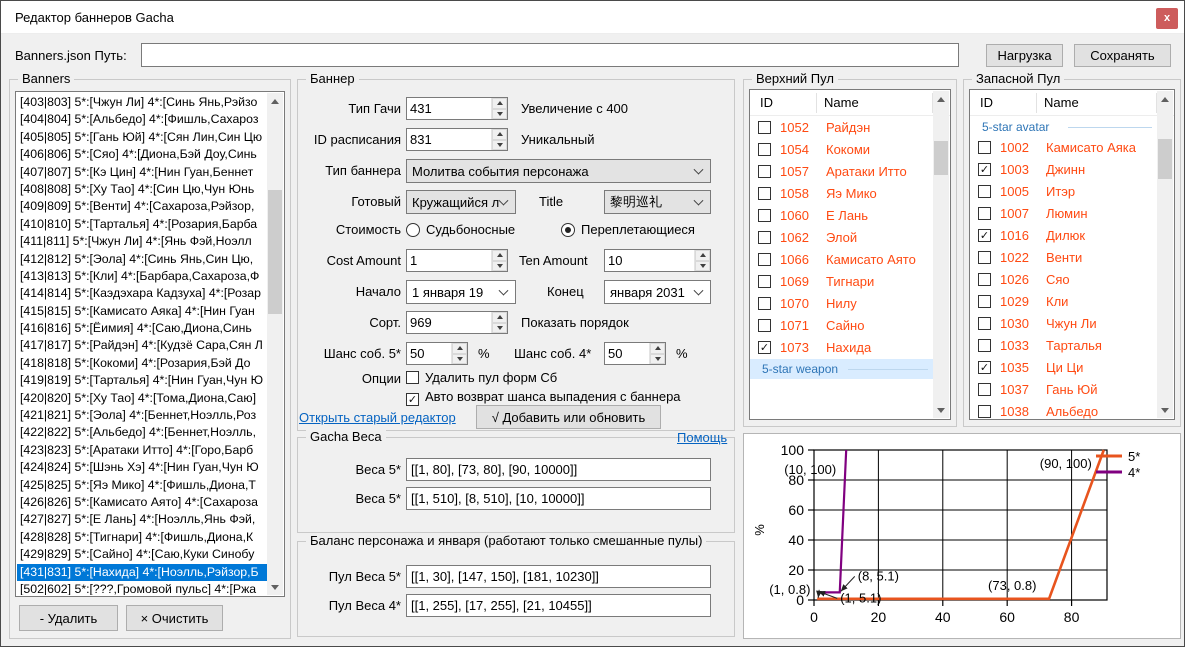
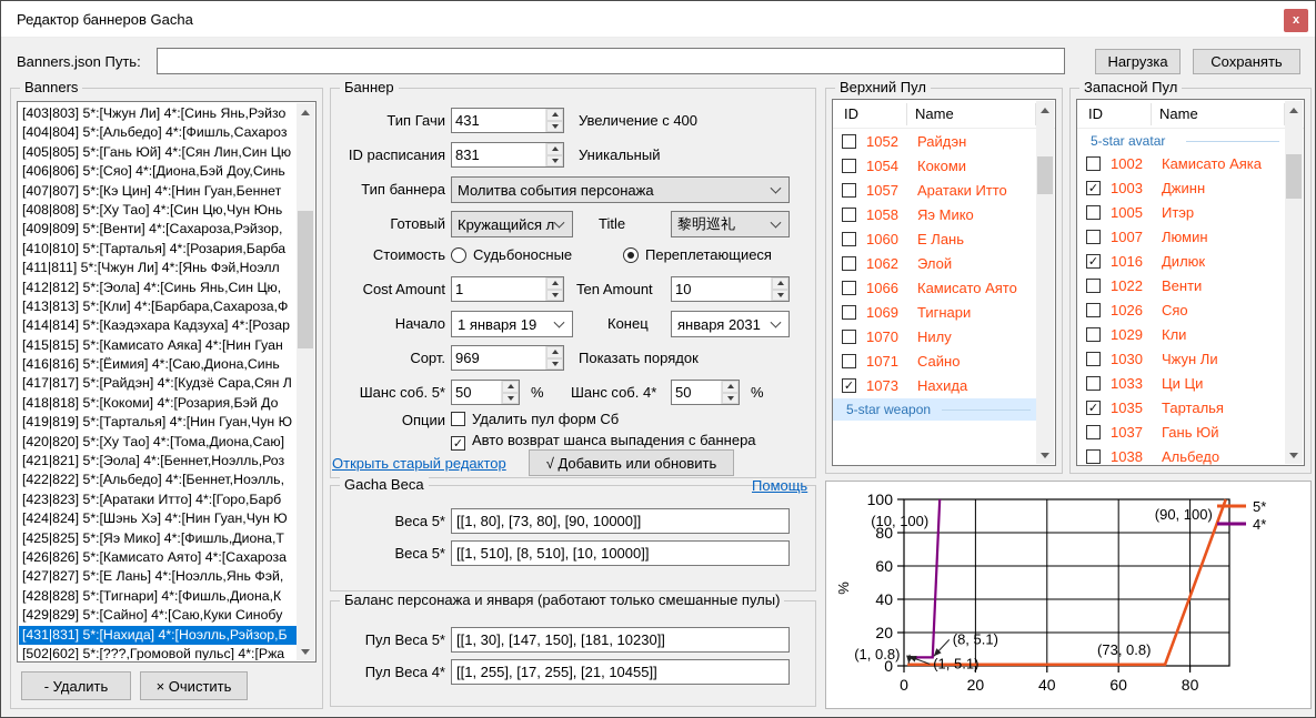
  Редактор баннеров Gacha
  x
  Banners.json Путь:
  Нагрузка
  Сохранять
  Banners
  [403|803] 5*:[Чжун Ли] 4*:[Синь Янь,Рэйзо
  [404|804] 5*:[Альбедо] 4*:[Фишль,Сахароз
  [405|805] 5*:[Гань Юй] 4*:[Сян Лин,Син Цю
  [406|806] 5*:[Сяо] 4*:[Диона,Бэй Доу,Синь
  [407|807] 5*:[Кэ Цин] 4*:[Нин Гуан,Беннет
  [408|808] 5*:[Ху Тао] 4*:[Син Цю,Чун Юнь
  [409|809] 5*:[Венти] 4*:[Сахароза,Рэйзор,
  [410|810] 5*:[Тарталья] 4*:[Розария,Барба
  [411|811] 5*:[Чжун Ли] 4*:[Янь Фэй,Ноэлл
  [412|812] 5*:[Эола] 4*:[Синь Янь,Син Цю,
  [413|813] 5*:[Кли] 4*:[Барбара,Сахароза,Ф
  [414|814] 5*:[Каэдэхара Кадзуха] 4*:[Розар
  [415|815] 5*:[Камисато Аяка] 4*:[Нин Гуан
  [416|816] 5*:[Ёимия] 4*:[Саю,Диона,Синь
  [417|817] 5*:[Райдэн] 4*:[Кудзё Сара,Сян Л
  [418|818] 5*:[Кокоми] 4*:[Розария,Бэй До
  [419|819] 5*:[Тарталья] 4*:[Нин Гуан,Чун Ю
  [420|820] 5*:[Ху Тао] 4*:[Тома,Диона,Саю]
  [421|821] 5*:[Эола] 4*:[Беннет,Ноэлль,Роз
  [422|822] 5*:[Альбедо] 4*:[Беннет,Ноэлль,
  [423|823] 5*:[Аратаки Итто] 4*:[Горо,Барб
  [424|824] 5*:[Шэнь Хэ] 4*:[Нин Гуан,Чун Ю
  [425|825] 5*:[Яэ Мико] 4*:[Фишль,Диона,Т
  [426|826] 5*:[Камисато Аято] 4*:[Сахароза
  [427|827] 5*:[Е Лань] 4*:[Ноэлль,Янь Фэй,
  [428|828] 5*:[Тигнари] 4*:[Фишль,Диона,К
  [429|829] 5*:[Сайно] 4*:[Саю,Куки Синобу
  [431|831] 5*:[Нахида] 4*:[Ноэлль,Рэйзор,Б
  [502|602] 5*:[???,Громовой пульс] 4*:[Ржа
  - Удалить
  × Очистить
  Баннер
  Тип Гачи
  431
  Увеличение с 400
  ID расписания
  831
  Уникальный
  Тип баннера
  Молитва события персонажа
  Готовый
  Кружащийся л
  Title
  黎明巡礼
  Стоимость
  Судьбоносные
  Переплетающиеся
  Cost Amount
  1
  Ten Amount
  10
  Начало
  1 января 19
  Конец
  января 2031
  Сорт.
  969
  Показать порядок
  Шанс соб. 5*
  50
  %
  Шанс соб. 4*
  50
  %
  Опции
  Удалить пул форм Сб
  ✓ Авто возврат шанса выпадения с баннера
  Открыть старый редактор
  √ Добавить или обновить
  Gacha Веса
  Помощь
  Веса 5*
  [[1, 80], [73, 80], [90, 10000]]
  Веса 5*
  [[1, 510], [8, 510], [10, 10000]]
  Баланс персонажа и января (работают только смешанные пулы)
  Пул Веса 5*
  [[1, 30], [147, 150], [181, 10230]]
  Пул Веса 4*
  [[1, 255], [17, 255], [21, 10455]]
  Верхний Пул
  ID
  Name
  1052
  Райдэн
  1054
  Кокоми
  1057
  Аратаки Итто
  1058
  Яэ Мико
  1060
  Е Лань
  1062
  Элой
  1066
  Камисато Аято
  1069
  Тигнари
  1070
  Нилу
  1071
  Сайно
  ✓
  1073
  Нахида
  5-star weapon
  Запасной Пул
  ID
  Name
  5-star avatar
  1002
  Камисато Аяка
  ✓
  1003
  Джинн
  1005
  Итэр
  1007
  Люмин
  ✓
  1016
  Дилюк
  1022
  Венти
  1026
  Сяо
  1029
  Кли
  1030
  Чжун Ли
  1033
- Тарталья
+ Ци Ци
  ✓
  1035
- Ци Ци
+ Тарталья
  1037
  Гань Юй
  1038
  Альбедо
  0
  20
  40
  60
  80
  0
  20
  40
  60
  80
  100
  (10, 100)
  (90, 100)
  (73, 0.8)
  (8, 5.1)
  (1, 5.1)
  (1, 0.8)
  5*
  4*
